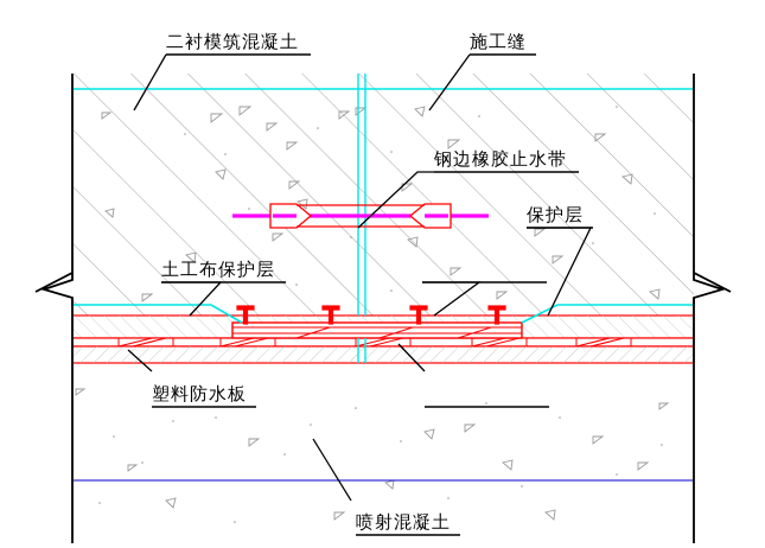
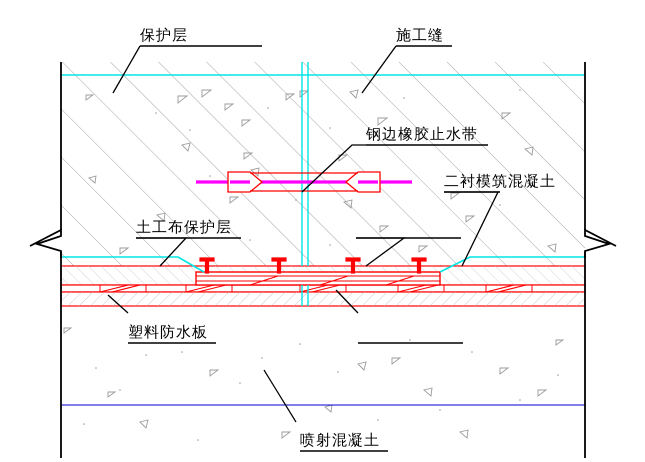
- 二衬模筑混凝土
+ 保护层
  施工缝
  钢边橡胶止水带
- 保护层
+ 二衬模筑混凝土
  土工布保护层
  塑料防水板
  喷射混凝土
